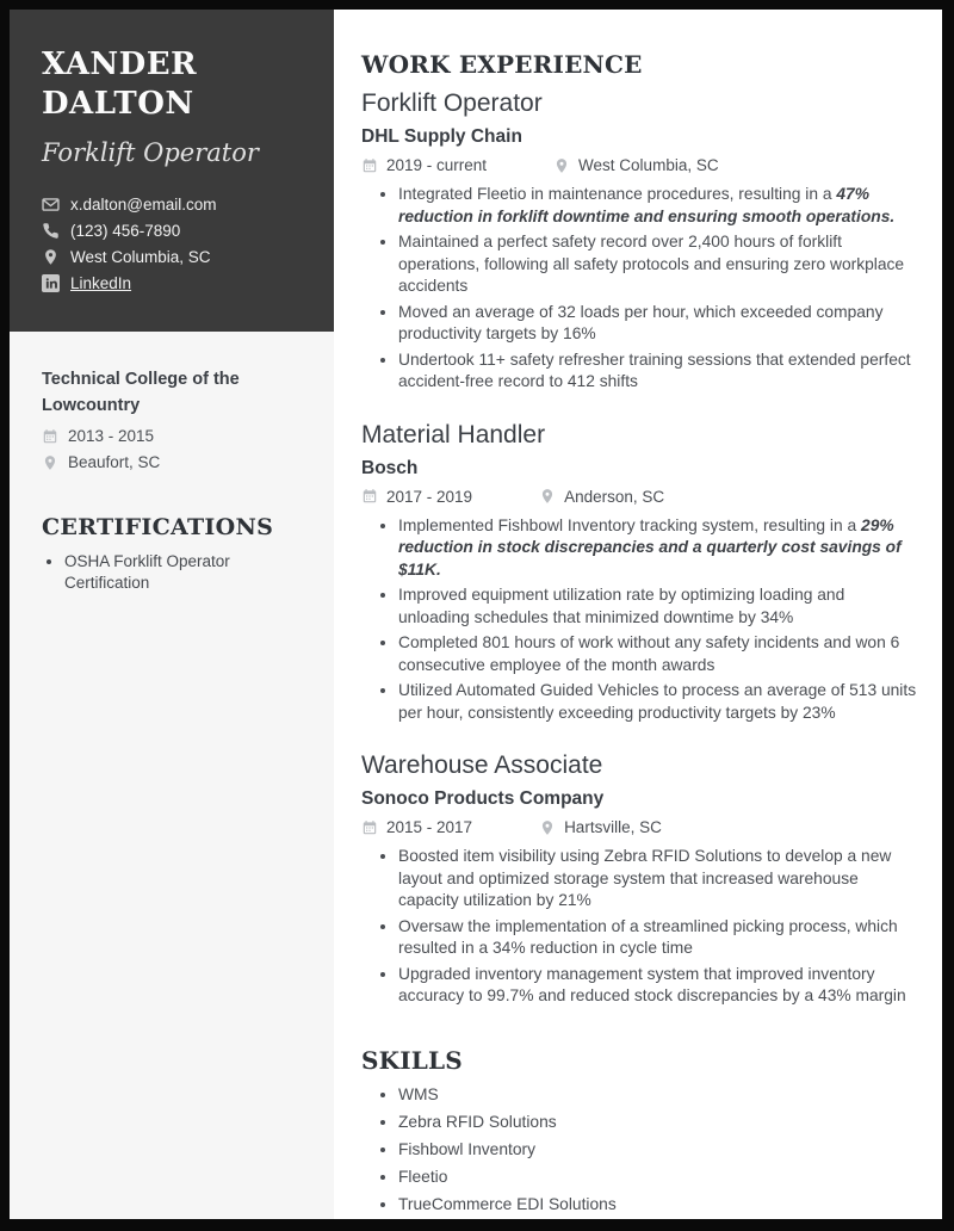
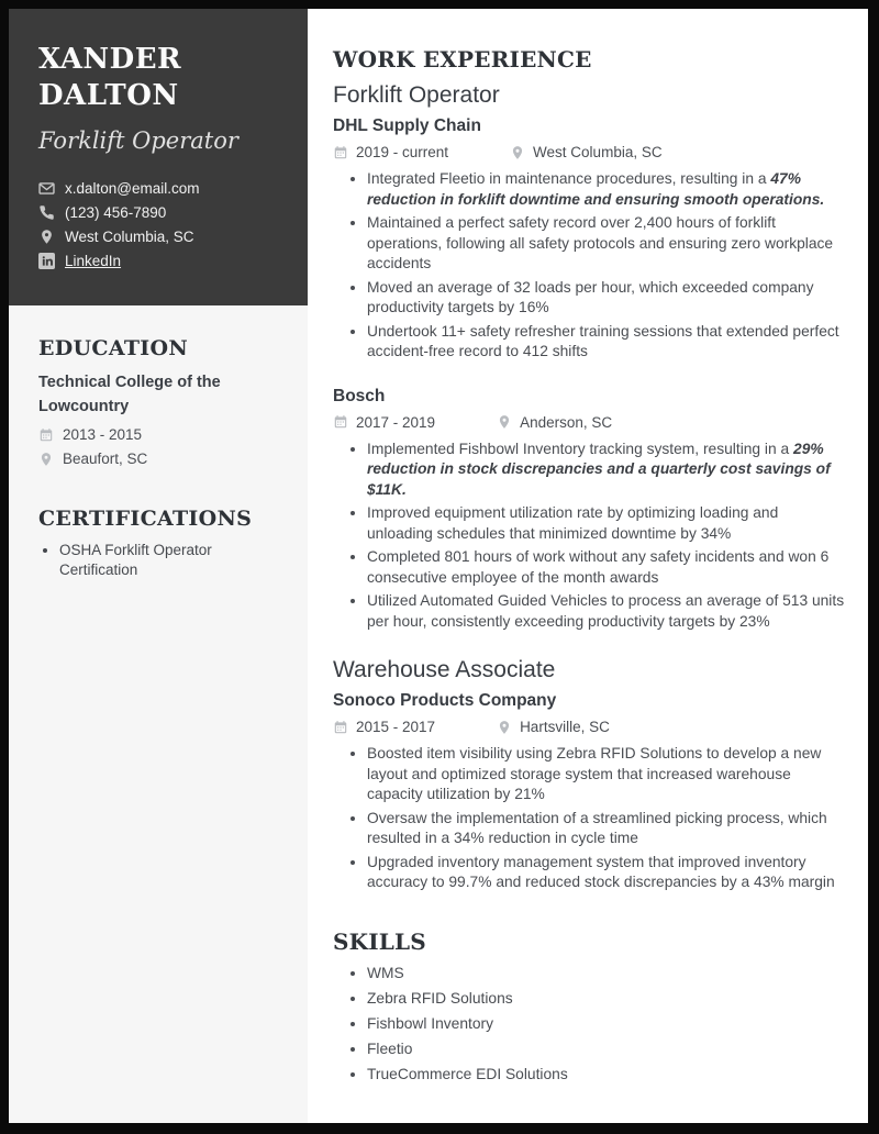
  XANDER DALTON
  Forklift Operator
  x.dalton@email.com
  (123) 456-7890
  West Columbia, SC
  LinkedIn
+ EDUCATION
  Technical College of the Lowcountry
  2013 - 2015
  Beaufort, SC
  CERTIFICATIONS
  OSHA Forklift Operator Certification
  WORK EXPERIENCE
  Forklift Operator
  DHL Supply Chain
  2019 - current
  West Columbia, SC
  Integrated Fleetio in maintenance procedures, resulting in a 47% reduction in forklift downtime and ensuring smooth operations.
  Maintained a perfect safety record over 2,400 hours of forklift operations, following all safety protocols and ensuring zero workplace accidents
  Moved an average of 32 loads per hour, which exceeded company productivity targets by 16%
  Undertook 11+ safety refresher training sessions that extended perfect accident-free record to 412 shifts
- Material Handler
  Bosch
  2017 - 2019
  Anderson, SC
  Implemented Fishbowl Inventory tracking system, resulting in a 29% reduction in stock discrepancies and a quarterly cost savings of $11K.
  Improved equipment utilization rate by optimizing loading and unloading schedules that minimized downtime by 34%
  Completed 801 hours of work without any safety incidents and won 6 consecutive employee of the month awards
  Utilized Automated Guided Vehicles to process an average of 513 units per hour, consistently exceeding productivity targets by 23%
  Warehouse Associate
  Sonoco Products Company
  2015 - 2017
  Hartsville, SC
  Boosted item visibility using Zebra RFID Solutions to develop a new layout and optimized storage system that increased warehouse capacity utilization by 21%
  Oversaw the implementation of a streamlined picking process, which resulted in a 34% reduction in cycle time
  Upgraded inventory management system that improved inventory accuracy to 99.7% and reduced stock discrepancies by a 43% margin
  SKILLS
  WMS
  Zebra RFID Solutions
  Fishbowl Inventory
  Fleetio
  TrueCommerce EDI Solutions
